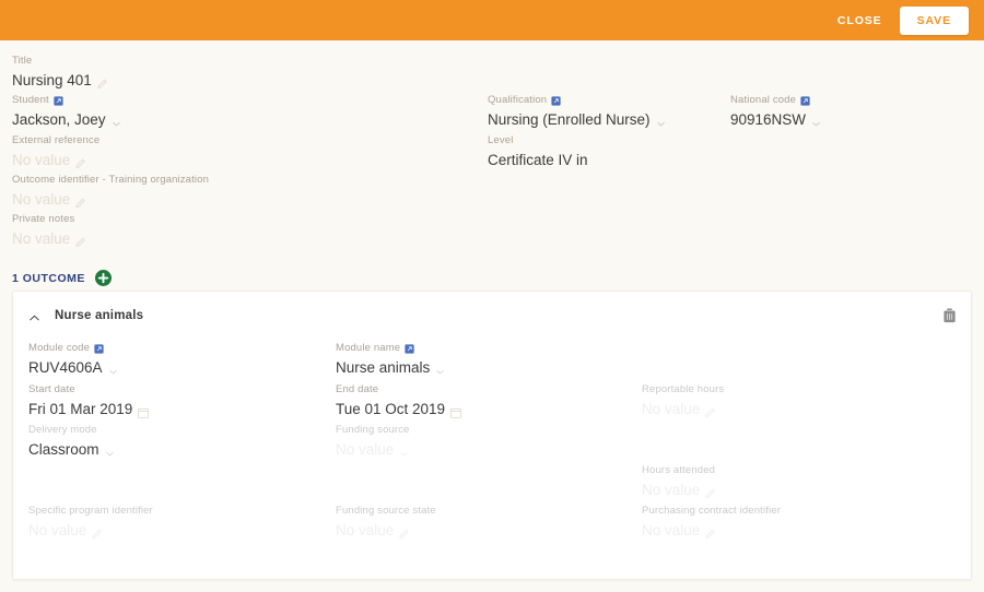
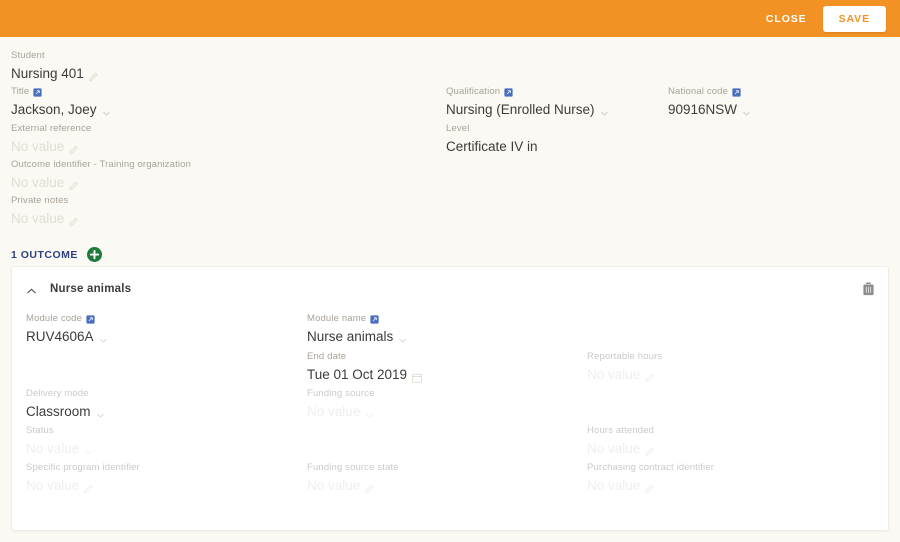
  CLOSE
  SAVE
- Title
+ Student
  Nursing 401
- Student
+ Title
  Jackson, Joey
  Qualification
  Nursing (Enrolled Nurse)
  National code
  90916NSW
  External reference
  No value
  Level
  Certificate IV in
  Outcome identifier - Training organization
  No value
  Private notes
  No value
  1 OUTCOME
  Nurse animals
  Module code
  RUV4606A
  Module name
  Nurse animals
- Start date
- Fri 01 Mar 2019
  End date
  Tue 01 Oct 2019
  Reportable hours
  Delivery mode
  Classroom
  Funding source
+ Status
  Hours attended
  Specific program identifier
  Funding source state
  Purchasing contract identifier
